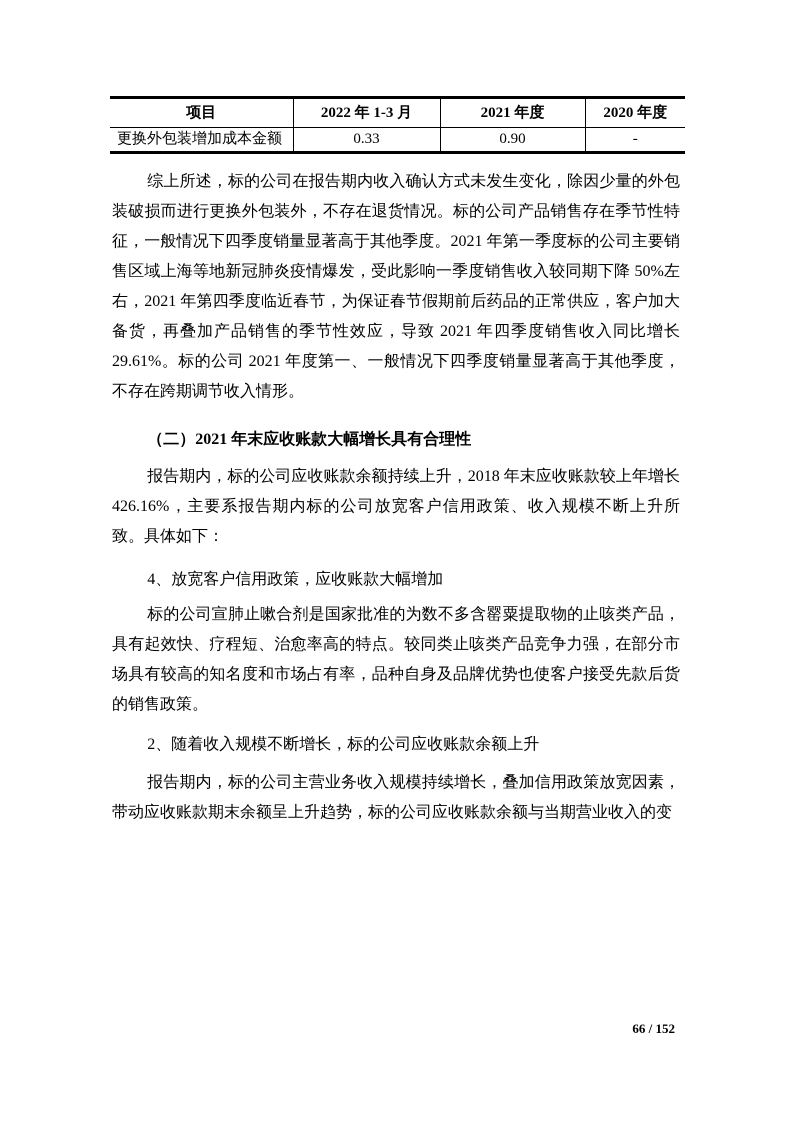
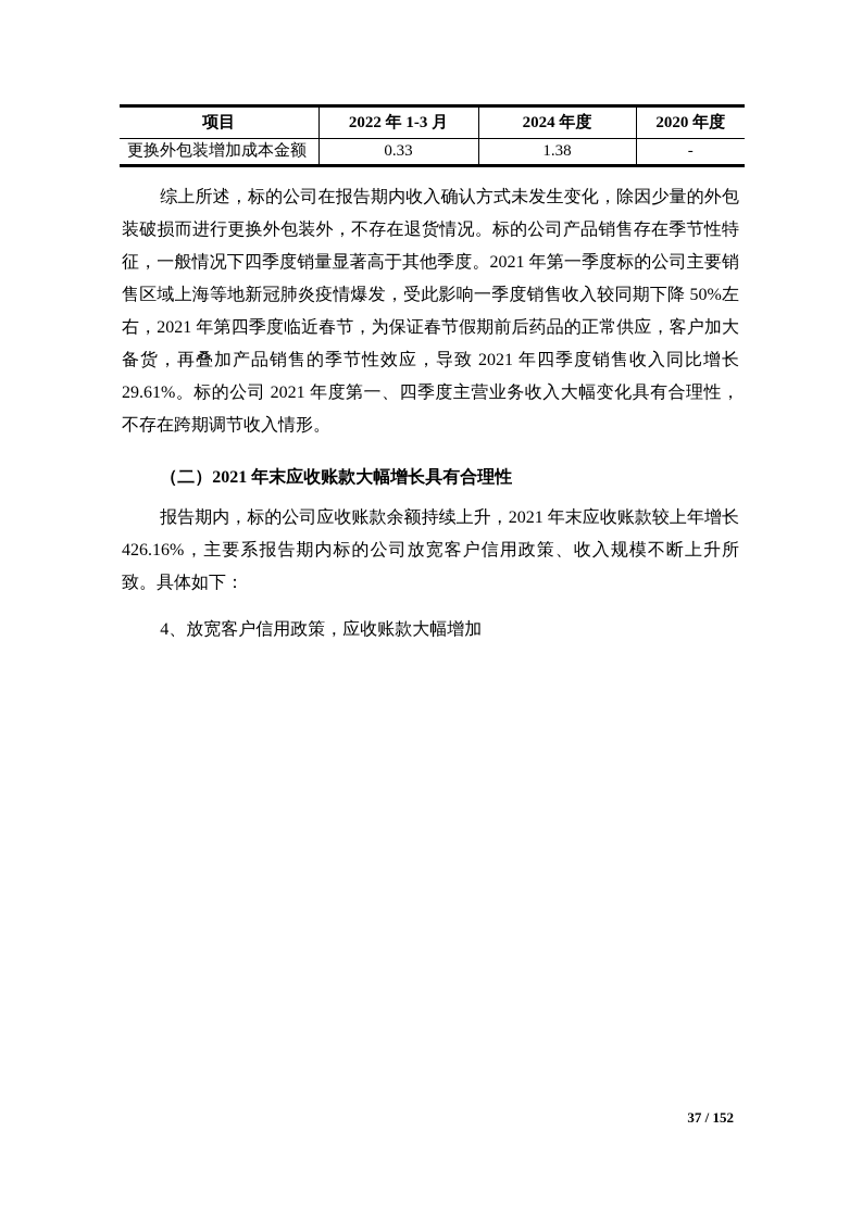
- 项目	2022 年 1-3 月	2021 年度	2020 年度
+ 项目	2022 年 1-3 月	2024 年度	2020 年度
- 更换外包装增加成本金额	0.33	0.90	-
+ 更换外包装增加成本金额	0.33	1.38	-
- 综上所述，标的公司在报告期内收入确认方式未发生变化，除因少量的外包装破损而进行更换外包装外，不存在退货情况。标的公司产品销售存在季节性特征，一般情况下四季度销量显著高于其他季度。2021 年第一季度标的公司主要销售区域上海等地新冠肺炎疫情爆发，受此影响一季度销售收入较同期下降 50%左右，2021 年第四季度临近春节，为保证春节假期前后药品的正常供应，客户加大备货，再叠加产品销售的季节性效应，导致 2021 年四季度销售收入同比增长 29.61%。标的公司 2021 年度第一、一般情况下四季度销量显著高于其他季度，不存在跨期调节收入情形。
+ 综上所述，标的公司在报告期内收入确认方式未发生变化，除因少量的外包装破损而进行更换外包装外，不存在退货情况。标的公司产品销售存在季节性特征，一般情况下四季度销量显著高于其他季度。2021 年第一季度标的公司主要销售区域上海等地新冠肺炎疫情爆发，受此影响一季度销售收入较同期下降 50%左右，2021 年第四季度临近春节，为保证春节假期前后药品的正常供应，客户加大备货，再叠加产品销售的季节性效应，导致 2021 年四季度销售收入同比增长 29.61%。标的公司 2021 年度第一、四季度主营业务收入大幅变化具有合理性，不存在跨期调节收入情形。
  （二）2021 年末应收账款大幅增长具有合理性
- 报告期内，标的公司应收账款余额持续上升，2018 年末应收账款较上年增长 426.16%，主要系报告期内标的公司放宽客户信用政策、收入规模不断上升所致。具体如下：
+ 报告期内，标的公司应收账款余额持续上升，2021 年末应收账款较上年增长 426.16%，主要系报告期内标的公司放宽客户信用政策、收入规模不断上升所致。具体如下：
  4、放宽客户信用政策，应收账款大幅增加
- 标的公司宣肺止嗽合剂是国家批准的为数不多含罂粟提取物的止咳类产品，具有起效快、疗程短、治愈率高的特点。较同类止咳类产品竞争力强，在部分市场具有较高的知名度和市场占有率，品种自身及品牌优势也使客户接受先款后货的销售政策。
- 2、随着收入规模不断增长，标的公司应收账款余额上升
- 报告期内，标的公司主营业务收入规模持续增长，叠加信用政策放宽因素，带动应收账款期末余额呈上升趋势，标的公司应收账款余额与当期营业收入的变
- 66 / 152
+ 37 / 152
